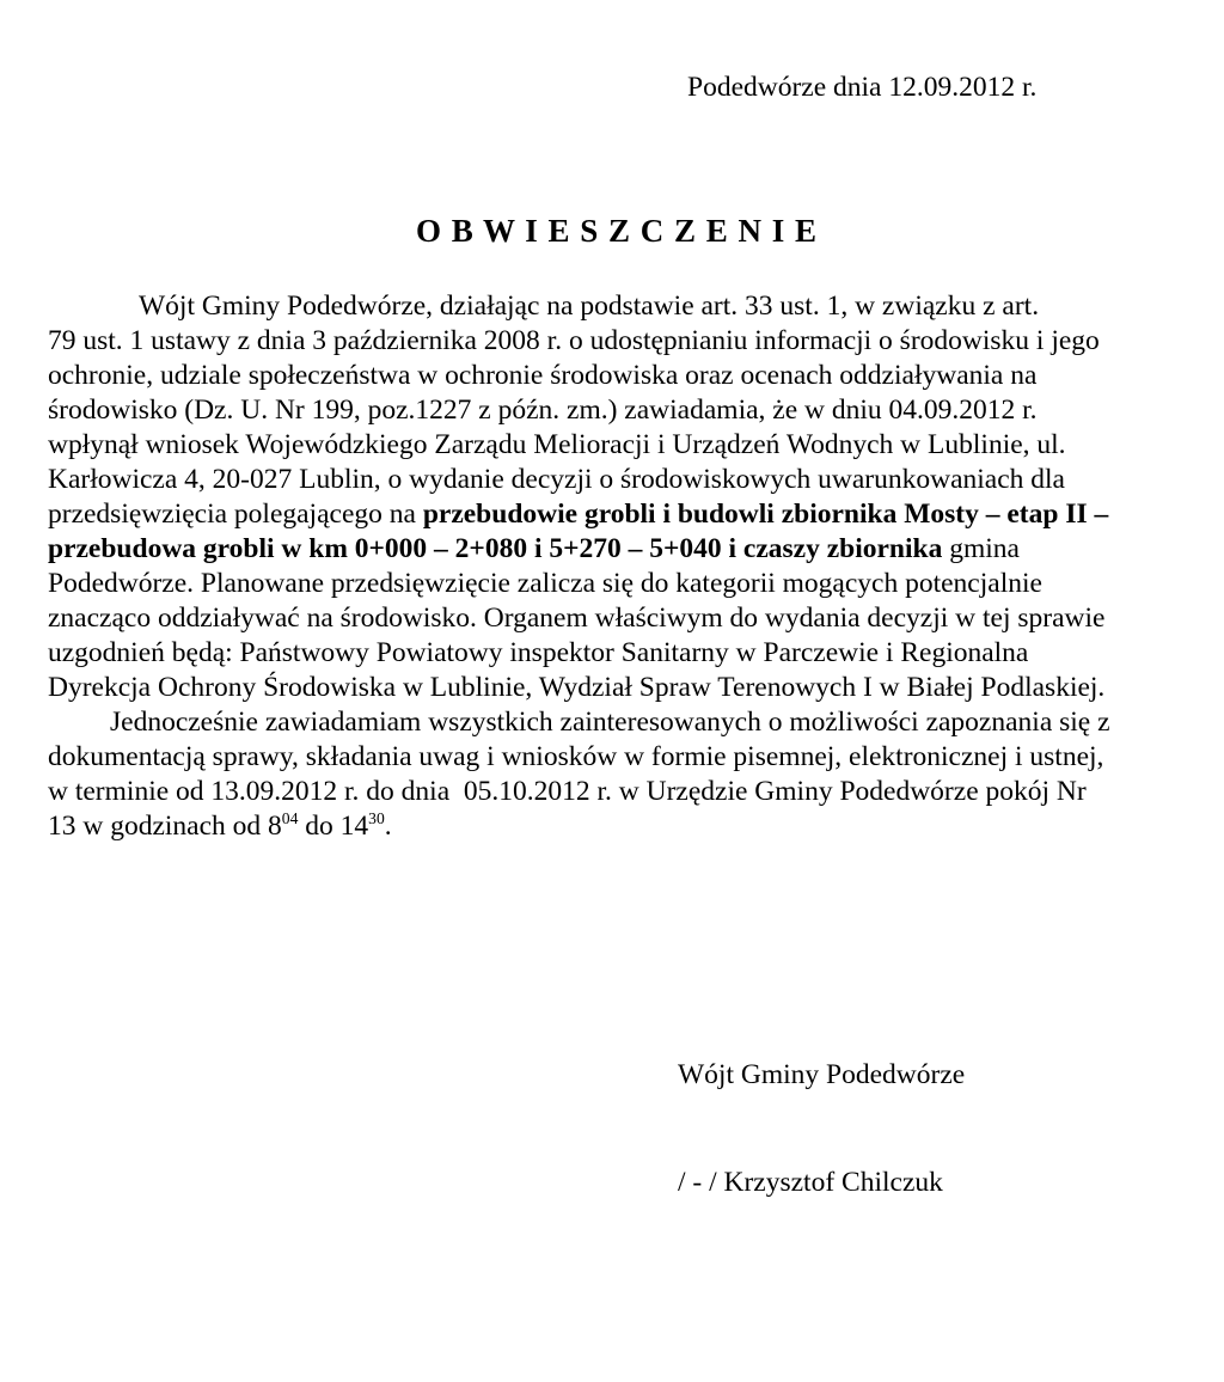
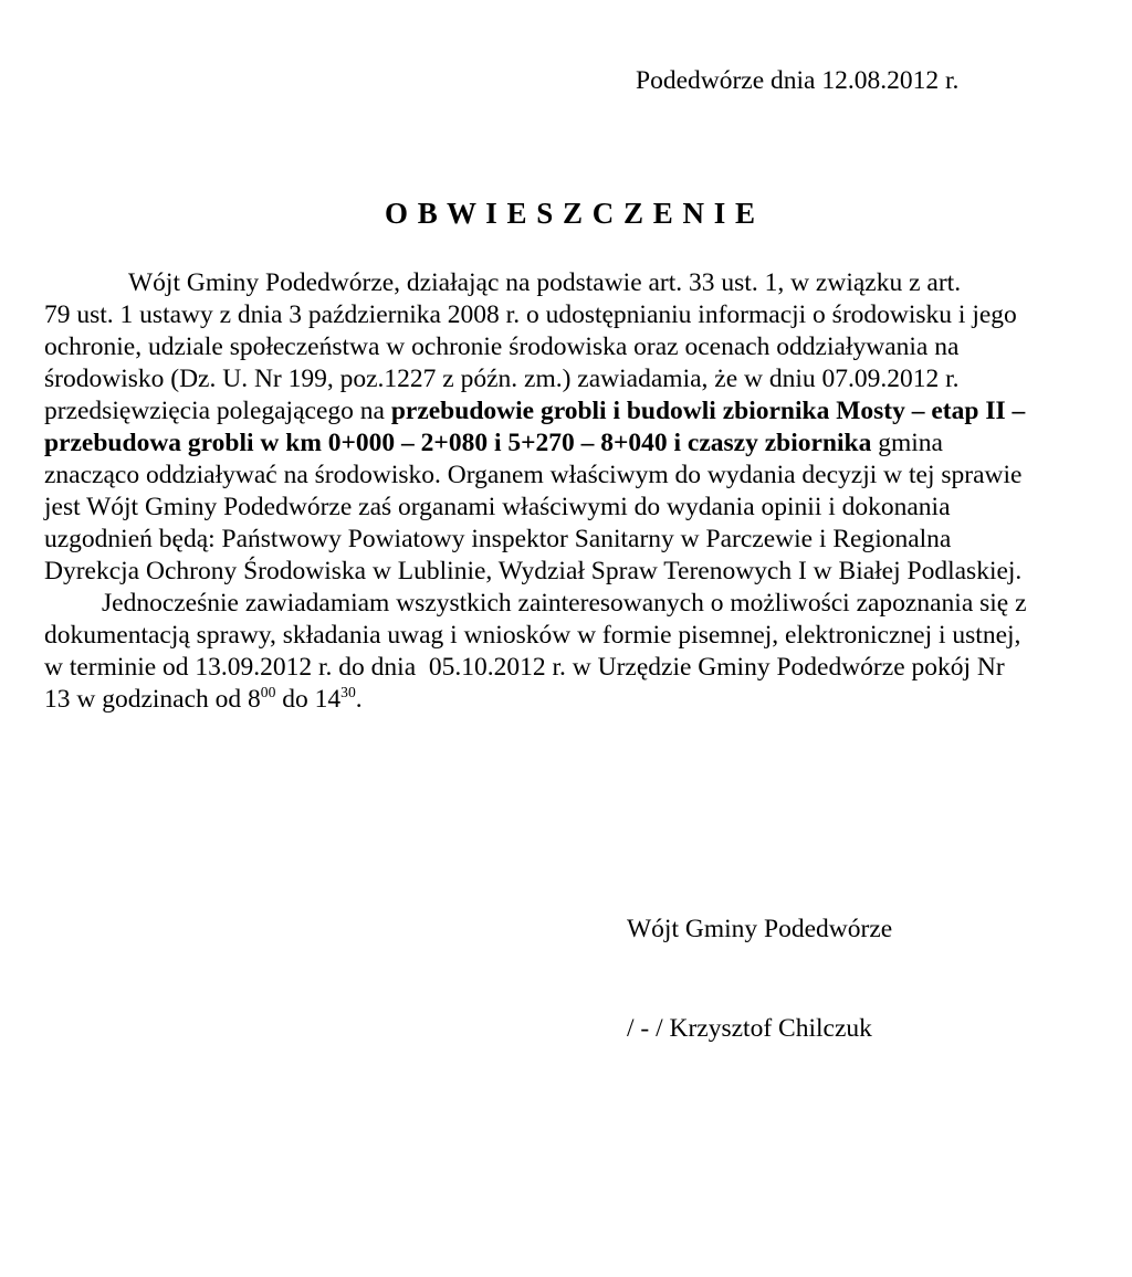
- Podedwórze dnia 12.09.2012 r.
+ Podedwórze dnia 12.08.2012 r.
  O B W I E S Z C Z E N I E
  Wójt Gminy Podedwórze, działając na podstawie art. 33 ust. 1, w związku z art.
  79 ust. 1 ustawy z dnia 3 października 2008 r. o udostępnianiu informacji o środowisku i jego
  ochronie, udziale społeczeństwa w ochronie środowiska oraz ocenach oddziaływania na
- środowisko (Dz. U. Nr 199, poz.1227 z późn. zm.) zawiadamia, że w dniu 04.09.2012 r.
+ środowisko (Dz. U. Nr 199, poz.1227 z późn. zm.) zawiadamia, że w dniu 07.09.2012 r.
- wpłynął wniosek Wojewódzkiego Zarządu Melioracji i Urządzeń Wodnych w Lublinie, ul.
- Karłowicza 4, 20-027 Lublin, o wydanie decyzji o środowiskowych uwarunkowaniach dla
  przedsięwzięcia polegającego na przebudowie grobli i budowli zbiornika Mosty – etap II –
- przebudowa grobli w km 0+000 – 2+080 i 5+270 – 5+040 i czaszy zbiornika gmina
+ przebudowa grobli w km 0+000 – 2+080 i 5+270 – 8+040 i czaszy zbiornika gmina
- Podedwórze. Planowane przedsięwzięcie zalicza się do kategorii mogących potencjalnie
  znacząco oddziaływać na środowisko. Organem właściwym do wydania decyzji w tej sprawie
+ jest Wójt Gminy Podedwórze zaś organami właściwymi do wydania opinii i dokonania
  uzgodnień będą: Państwowy Powiatowy inspektor Sanitarny w Parczewie i Regionalna
  Dyrekcja Ochrony Środowiska w Lublinie, Wydział Spraw Terenowych I w Białej Podlaskiej.
  Jednocześnie zawiadamiam wszystkich zainteresowanych o możliwości zapoznania się z
  dokumentacją sprawy, składania uwag i wniosków w formie pisemnej, elektronicznej i ustnej,
  w terminie od 13.09.2012 r. do dnia 05.10.2012 r. w Urzędzie Gminy Podedwórze pokój Nr
- 13 w godzinach od 804 do 1430.
+ 13 w godzinach od 800 do 1430.
  Wójt Gminy Podedwórze
  / - / Krzysztof Chilczuk
